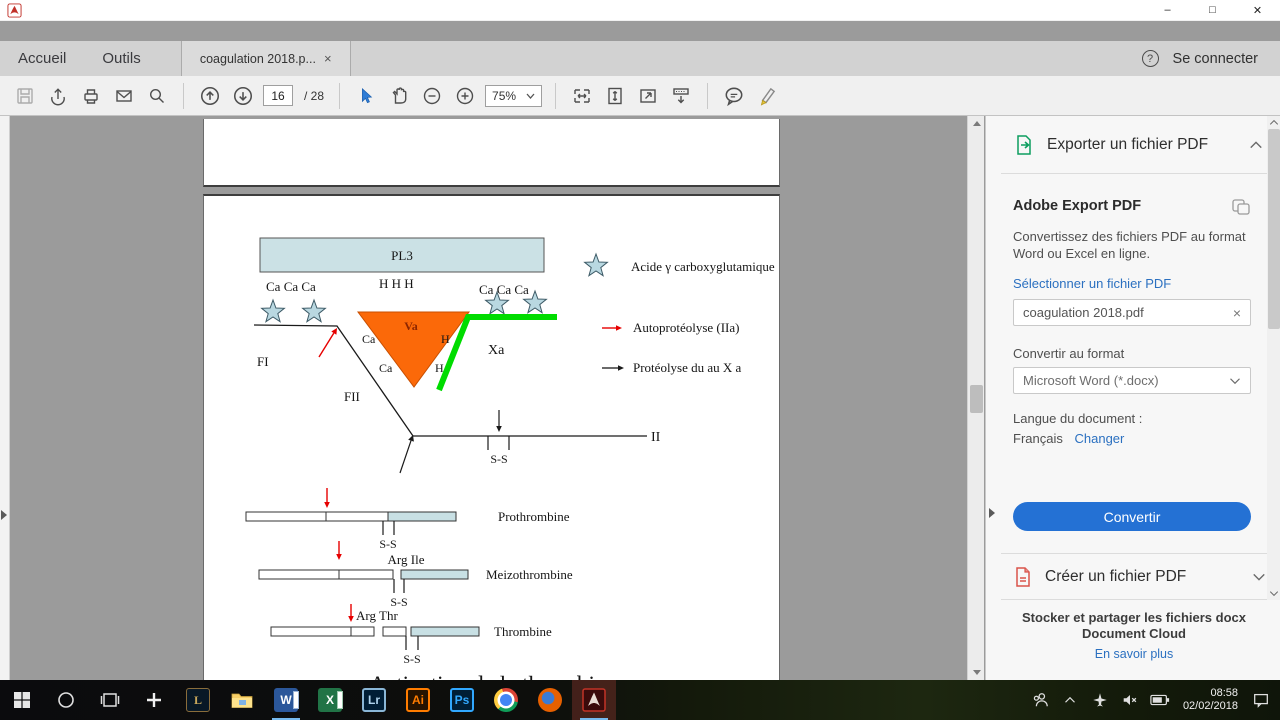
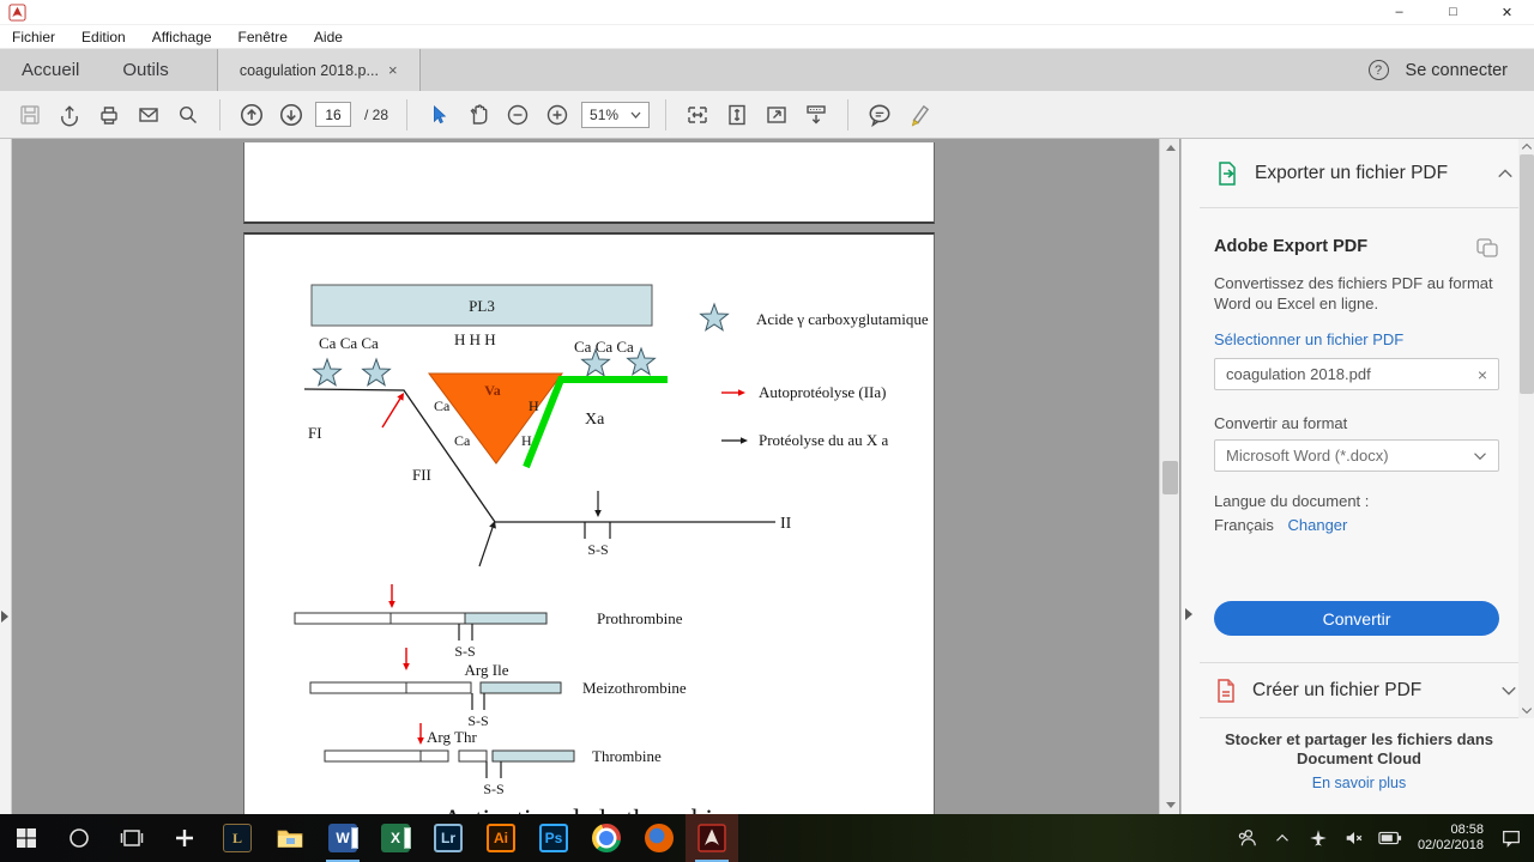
  –
  □
  ✕
+ Fichier
+ Edition
+ Affichage
+ Fenêtre
+ Aide
  Accueil
  Outils
  coagulation 2018.p...
  ×
  ?
  Se connecter
  16
  / 28
- 75%
+ 51%
  PL3
  Ca Ca Ca
  H H H
  Ca Ca Ca
  Acide γ carboxyglutamique
  Autoprotéolyse (IIa)
  Protéolyse du au X a
  II
  S-S
  FI
  FII
  Va
  Ca
  Ca
  H
  H
  Xa
  S-S
  Prothrombine
  Arg Ile
  S-S
  Meizothrombine
  Arg Thr
  S-S
  Thrombine
  Exporter un fichier PDF
  Adobe Export PDF
  Convertissez des fichiers PDF au format Word ou Excel en ligne.
  Sélectionner un fichier PDF
  coagulation 2018.pdf
  ×
  Convertir au format
  Microsoft Word (*.docx)
  Langue du document :
  Français Changer
  Convertir
  Créer un fichier PDF
- Stocker et partager les fichiers docx Document Cloud
+ Stocker et partager les fichiers dans Document Cloud
  En savoir plus
  L
  W
  X
  Lr
  Ai
  Ps
  08:58
  02/02/2018
